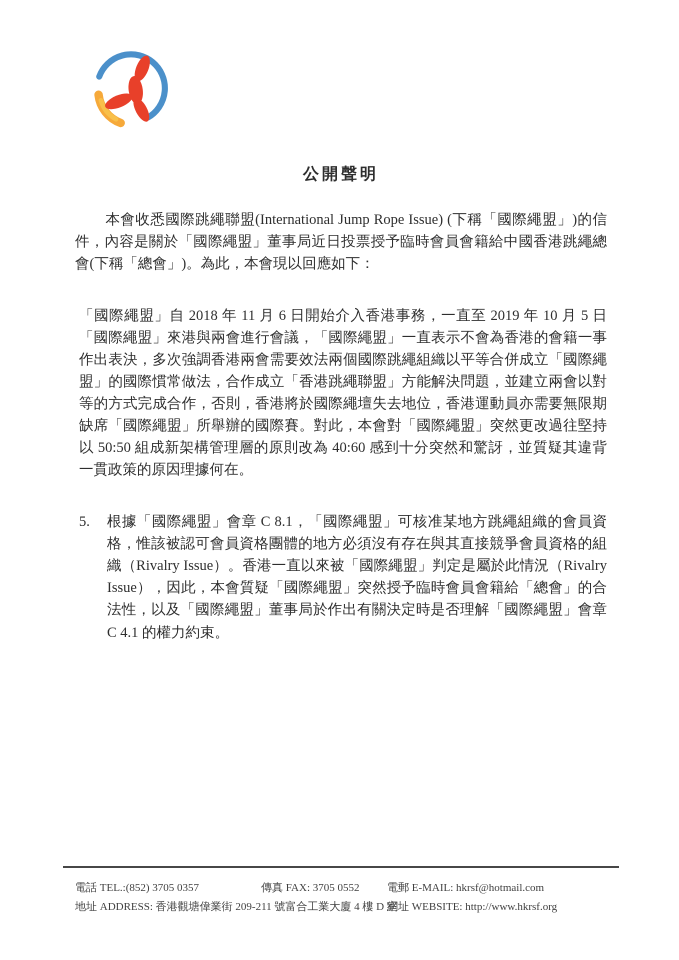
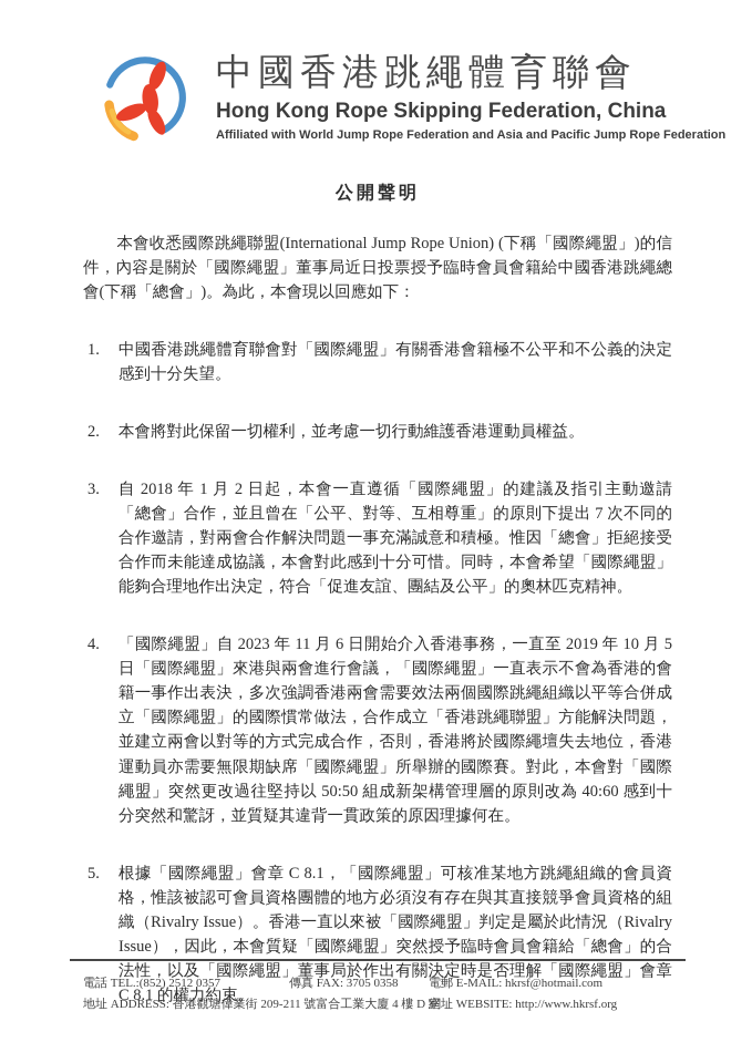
+ 中國香港跳繩體育聯會
+ Hong Kong Rope Skipping Federation, China
+ Affiliated with World Jump Rope Federation and Asia and Pacific Jump Rope Federation
  公開聲明
- 本會收悉國際跳繩聯盟(International Jump Rope Issue) (下稱「國際繩盟」)的信件，內容是關於「國際繩盟」董事局近日投票授予臨時會員會籍給中國香港跳繩總會(下稱「總會」)。為此，本會現以回應如下：
+ 本會收悉國際跳繩聯盟(International Jump Rope Union) (下稱「國際繩盟」)的信件，內容是關於「國際繩盟」董事局近日投票授予臨時會員會籍給中國香港跳繩總會(下稱「總會」)。為此，本會現以回應如下：
+ 1.
+ 中國香港跳繩體育聯會對「國際繩盟」有關香港會籍極不公平和不公義的決定感到十分失望。
+ 2.
+ 本會將對此保留一切權利，並考慮一切行動維護香港運動員權益。
+ 3.
+ 自 2018 年 1 月 2 日起，本會一直遵循「國際繩盟」的建議及指引主動邀請「總會」合作，並且曾在「公平、對等、互相尊重」的原則下提出 7 次不同的合作邀請，對兩會合作解決問題一事充滿誠意和積極。惟因「總會」拒絕接受合作而未能達成協議，本會對此感到十分可惜。同時，本會希望「國際繩盟」能夠合理地作出決定，符合「促進友誼、團結及公平」的奧林匹克精神。
+ 4.
- 「國際繩盟」自 2018 年 11 月 6 日開始介入香港事務，一直至 2019 年 10 月 5 日「國際繩盟」來港與兩會進行會議，「國際繩盟」一直表示不會為香港的會籍一事作出表決，多次強調香港兩會需要效法兩個國際跳繩組織以平等合併成立「國際繩盟」的國際慣常做法，合作成立「香港跳繩聯盟」方能解決問題，並建立兩會以對等的方式完成合作，否則，香港將於國際繩壇失去地位，香港運動員亦需要無限期缺席「國際繩盟」所舉辦的國際賽。對此，本會對「國際繩盟」突然更改過往堅持以 50:50 組成新架構管理層的原則改為 40:60 感到十分突然和驚訝，並質疑其違背一貫政策的原因理據何在。
+ 「國際繩盟」自 2023 年 11 月 6 日開始介入香港事務，一直至 2019 年 10 月 5 日「國際繩盟」來港與兩會進行會議，「國際繩盟」一直表示不會為香港的會籍一事作出表決，多次強調香港兩會需要效法兩個國際跳繩組織以平等合併成立「國際繩盟」的國際慣常做法，合作成立「香港跳繩聯盟」方能解決問題，並建立兩會以對等的方式完成合作，否則，香港將於國際繩壇失去地位，香港運動員亦需要無限期缺席「國際繩盟」所舉辦的國際賽。對此，本會對「國際繩盟」突然更改過往堅持以 50:50 組成新架構管理層的原則改為 40:60 感到十分突然和驚訝，並質疑其違背一貫政策的原因理據何在。
  5.
- 根據「國際繩盟」會章 C 8.1，「國際繩盟」可核准某地方跳繩組織的會員資格，惟該被認可會員資格團體的地方必須沒有存在與其直接競爭會員資格的組織（Rivalry Issue）。香港一直以來被「國際繩盟」判定是屬於此情況（Rivalry Issue），因此，本會質疑「國際繩盟」突然授予臨時會員會籍給「總會」的合法性，以及「國際繩盟」董事局於作出有關決定時是否理解「國際繩盟」會章 C 4.1 的權力約束。
+ 根據「國際繩盟」會章 C 8.1，「國際繩盟」可核准某地方跳繩組織的會員資格，惟該被認可會員資格團體的地方必須沒有存在與其直接競爭會員資格的組織（Rivalry Issue）。香港一直以來被「國際繩盟」判定是屬於此情況（Rivalry Issue），因此，本會質疑「國際繩盟」突然授予臨時會員會籍給「總會」的合法性，以及「國際繩盟」董事局於作出有關決定時是否理解「國際繩盟」會章 C 8.1 的權力約束。
- 電話 TEL.:(852) 3705 0357
+ 電話 TEL.:(852) 2512 0357
- 傳真 FAX: 3705 0552
+ 傳真 FAX: 3705 0358
  電郵 E-MAIL: hkrsf@hotmail.com
  地址 ADDRESS: 香港觀塘偉業街 209-211 號富合工業大廈 4 樓 D
  網址 WEBSITE: http://www.hkrsf.org
